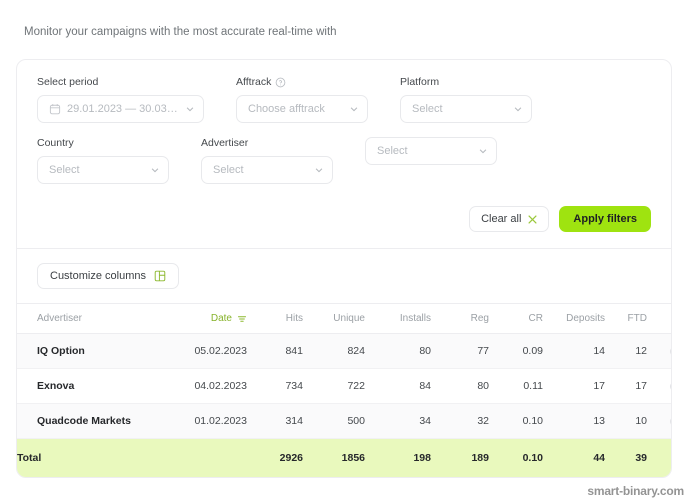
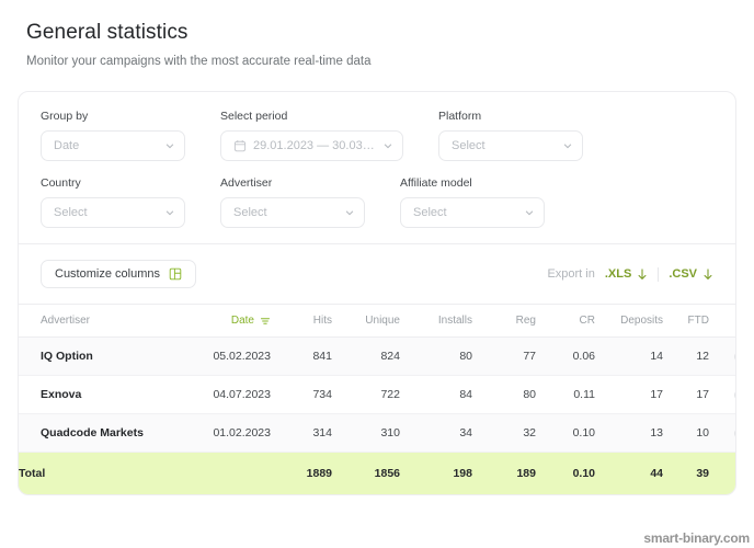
+ General statistics
- Monitor your campaigns with the most accurate real-time with
+ Monitor your campaigns with the most accurate real-time data
+ Group by
+ Date
  Select period
  29.01.2023 — 30.03.20
- Afftrack
- Choose afftrack
  Platform
  Select
  Country
  Select
  Advertiser
  Select
+ Affiliate model
  Select
- Clear all
- Apply filters
  Customize columns
+ Export in
+ .XLS
+ .CSV
  Advertiser	Date	Hits	Unique	Installs	Reg	CR	Deposits	FTD
- IQ Option	05.02.2023	841	824	80	77	0.09	14	12
+ IQ Option	05.02.2023	841	824	80	77	0.06	14	12
- Exnova	04.02.2023	734	722	84	80	0.11	17	17
+ Exnova	04.07.2023	734	722	84	80	0.11	17	17
- Quadcode Markets	01.02.2023	314	500	34	32	0.10	13	10
+ Quadcode Markets	01.02.2023	314	310	34	32	0.10	13	10
- Total		2926	1856	198	189	0.10	44	39
+ Total		1889	1856	198	189	0.10	44	39
  smart-binary.com
